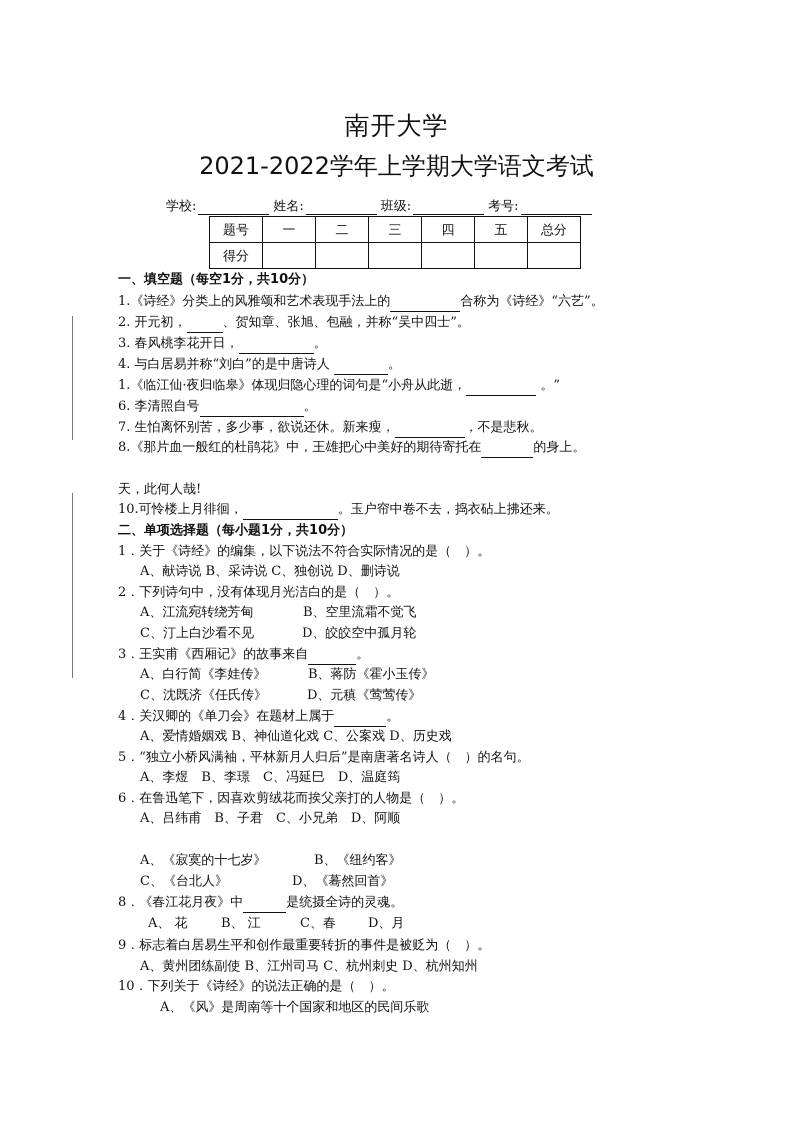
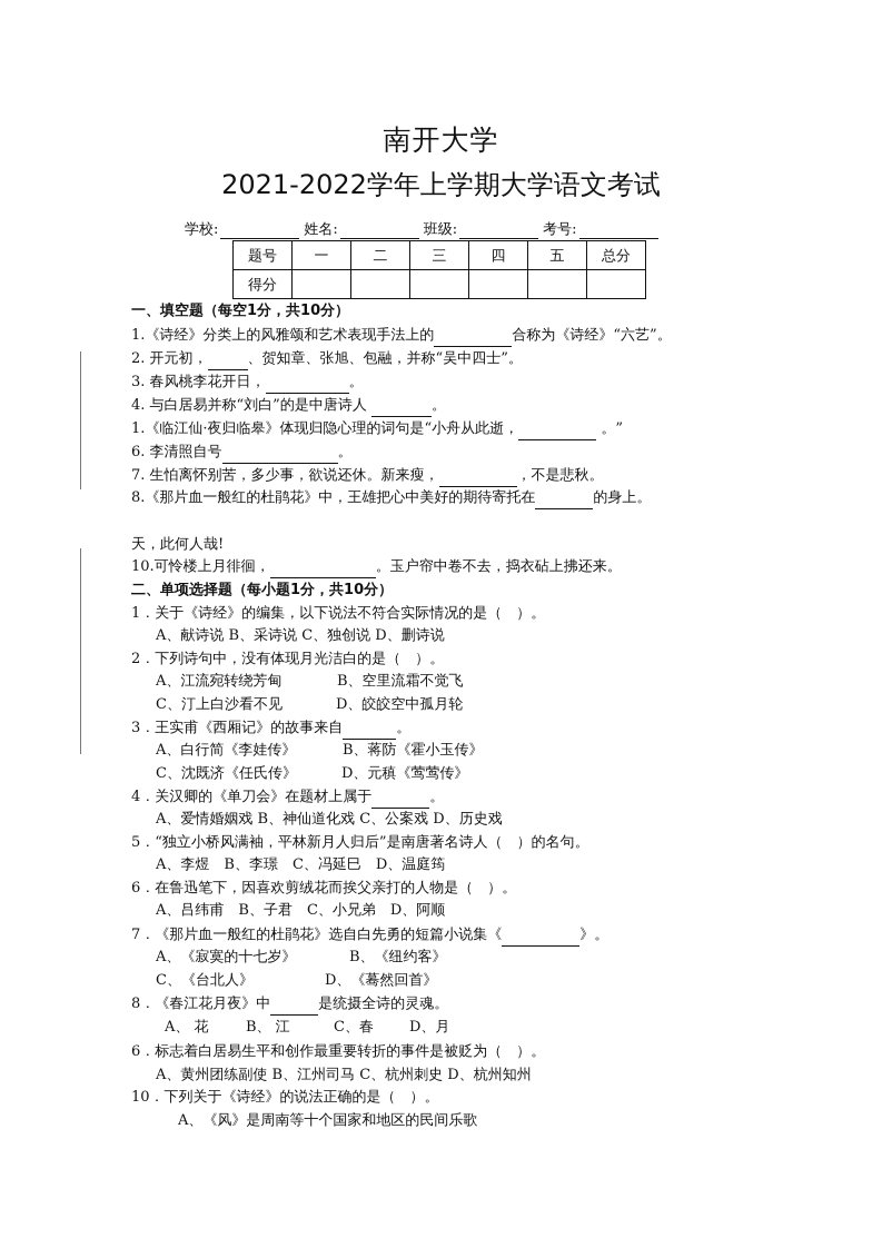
  南开大学
  2021-2022学年上学期大学语文考试
  学校:
  姓名:
  班级:
  考号:
  题号	一	二	三	四	五	总分
  得分
  一、填空题（每空1分，共10分）
  1.《诗经》分类上的风雅颂和艺术表现手法上的 合称为《诗经》“六艺”。
  2. 开元初， 、贺知章、张旭、包融，并称“吴中四士”。
  3. 春风桃李花开日， 。
  4. 与白居易并称“刘白”的是中唐诗人 。
  1.《临江仙·夜归临皋》体现归隐心理的词句是“小舟从此逝， 。”
  6. 李清照自号 。
  7. 生怕离怀别苦，多少事，欲说还休。新来瘦， ，不是悲秋。
  8.《那片血一般红的杜鹃花》中，王雄把心中美好的期待寄托在 的身上。
  天，此何人哉!
  10.可怜楼上月徘徊， 。玉户帘中卷不去，捣衣砧上拂还来。
  二、单项选择题（每小题1分，共10分）
  1．关于《诗经》的编集，以下说法不符合实际情况的是（ ）。
  A、献诗说 B、采诗说 C、独创说 D、删诗说
  2．下列诗句中，没有体现月光洁白的是（ ）。
  A、江流宛转绕芳甸
  B、空里流霜不觉飞
  C、汀上白沙看不见
  D、皎皎空中孤月轮
  3．王实甫《西厢记》的故事来自 。
  A、白行简《李娃传》
  B、蒋防《霍小玉传》
  C、沈既济《任氏传》
  D、元稹《莺莺传》
  4．关汉卿的《单刀会》在题材上属于 。
  A、爱情婚姻戏 B、神仙道化戏 C、公案戏 D、历史戏
  5．“独立小桥风满袖，平林新月人归后”是南唐著名诗人（ ）的名句。
  A、李煜 B、李璟 C、冯延巳 D、温庭筠
  6．在鲁迅笔下，因喜欢剪绒花而挨父亲打的人物是（ ）。
  A、吕纬甫 B、子君 C、小兄弟 D、阿顺
+ 7．《那片血一般红的杜鹃花》选自白先勇的短篇小说集《 》。
  A、《寂寞的十七岁》
  B、《纽约客》
  C、《台北人》
  D、《蓦然回首》
  8．《春江花月夜》中 是统摄全诗的灵魂。
  A、 花
  B、 江
  C、春
  D、月
- 9．标志着白居易生平和创作最重要转折的事件是被贬为（ ）。
+ 6．标志着白居易生平和创作最重要转折的事件是被贬为（ ）。
  A、黄州团练副使 B、江州司马 C、杭州刺史 D、杭州知州
  10．下列关于《诗经》的说法正确的是（ ）。
  A、《风》是周南等十个国家和地区的民间乐歌
